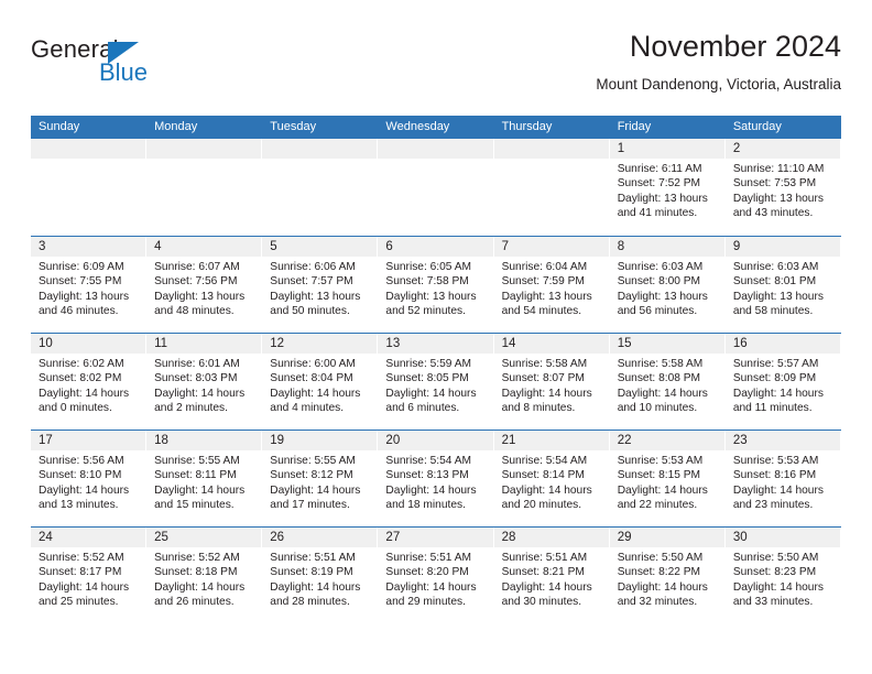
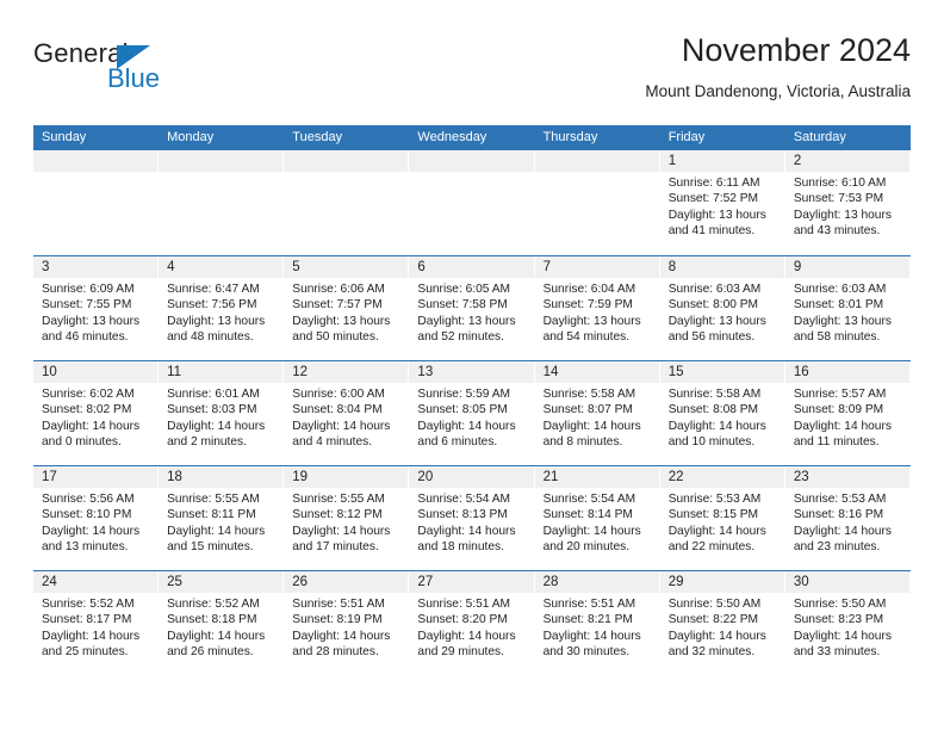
  General
  Blue
  November 2024
  Mount Dandenong, Victoria, Australia
  Sunday
  Monday
  Tuesday
  Wednesday
  Thursday
  Friday
  Saturday
  1
  Sunrise: 6:11 AM
  Sunset: 7:52 PM
  Daylight: 13 hours
  and 41 minutes.
  2
- Sunrise: 11:10 AM
+ Sunrise: 6:10 AM
  Sunset: 7:53 PM
  Daylight: 13 hours
  and 43 minutes.
  3
  Sunrise: 6:09 AM
  Sunset: 7:55 PM
  Daylight: 13 hours
  and 46 minutes.
  4
- Sunrise: 6:07 AM
+ Sunrise: 6:47 AM
  Sunset: 7:56 PM
  Daylight: 13 hours
  and 48 minutes.
  5
  Sunrise: 6:06 AM
  Sunset: 7:57 PM
  Daylight: 13 hours
  and 50 minutes.
  6
  Sunrise: 6:05 AM
  Sunset: 7:58 PM
  Daylight: 13 hours
  and 52 minutes.
  7
  Sunrise: 6:04 AM
  Sunset: 7:59 PM
  Daylight: 13 hours
  and 54 minutes.
  8
  Sunrise: 6:03 AM
  Sunset: 8:00 PM
  Daylight: 13 hours
  and 56 minutes.
  9
  Sunrise: 6:03 AM
  Sunset: 8:01 PM
  Daylight: 13 hours
  and 58 minutes.
  10
  Sunrise: 6:02 AM
  Sunset: 8:02 PM
  Daylight: 14 hours
  and 0 minutes.
  11
  Sunrise: 6:01 AM
  Sunset: 8:03 PM
  Daylight: 14 hours
  and 2 minutes.
  12
  Sunrise: 6:00 AM
  Sunset: 8:04 PM
  Daylight: 14 hours
  and 4 minutes.
  13
  Sunrise: 5:59 AM
  Sunset: 8:05 PM
  Daylight: 14 hours
  and 6 minutes.
  14
  Sunrise: 5:58 AM
  Sunset: 8:07 PM
  Daylight: 14 hours
  and 8 minutes.
  15
  Sunrise: 5:58 AM
  Sunset: 8:08 PM
  Daylight: 14 hours
  and 10 minutes.
  16
  Sunrise: 5:57 AM
  Sunset: 8:09 PM
  Daylight: 14 hours
  and 11 minutes.
  17
  Sunrise: 5:56 AM
  Sunset: 8:10 PM
  Daylight: 14 hours
  and 13 minutes.
  18
  Sunrise: 5:55 AM
  Sunset: 8:11 PM
  Daylight: 14 hours
  and 15 minutes.
  19
  Sunrise: 5:55 AM
  Sunset: 8:12 PM
  Daylight: 14 hours
  and 17 minutes.
  20
  Sunrise: 5:54 AM
  Sunset: 8:13 PM
  Daylight: 14 hours
  and 18 minutes.
  21
  Sunrise: 5:54 AM
  Sunset: 8:14 PM
  Daylight: 14 hours
  and 20 minutes.
  22
  Sunrise: 5:53 AM
  Sunset: 8:15 PM
  Daylight: 14 hours
  and 22 minutes.
  23
  Sunrise: 5:53 AM
  Sunset: 8:16 PM
  Daylight: 14 hours
  and 23 minutes.
  24
  Sunrise: 5:52 AM
  Sunset: 8:17 PM
  Daylight: 14 hours
  and 25 minutes.
  25
  Sunrise: 5:52 AM
  Sunset: 8:18 PM
  Daylight: 14 hours
  and 26 minutes.
  26
  Sunrise: 5:51 AM
  Sunset: 8:19 PM
  Daylight: 14 hours
  and 28 minutes.
  27
  Sunrise: 5:51 AM
  Sunset: 8:20 PM
  Daylight: 14 hours
  and 29 minutes.
  28
  Sunrise: 5:51 AM
  Sunset: 8:21 PM
  Daylight: 14 hours
  and 30 minutes.
  29
  Sunrise: 5:50 AM
  Sunset: 8:22 PM
  Daylight: 14 hours
  and 32 minutes.
  30
  Sunrise: 5:50 AM
  Sunset: 8:23 PM
  Daylight: 14 hours
  and 33 minutes.
